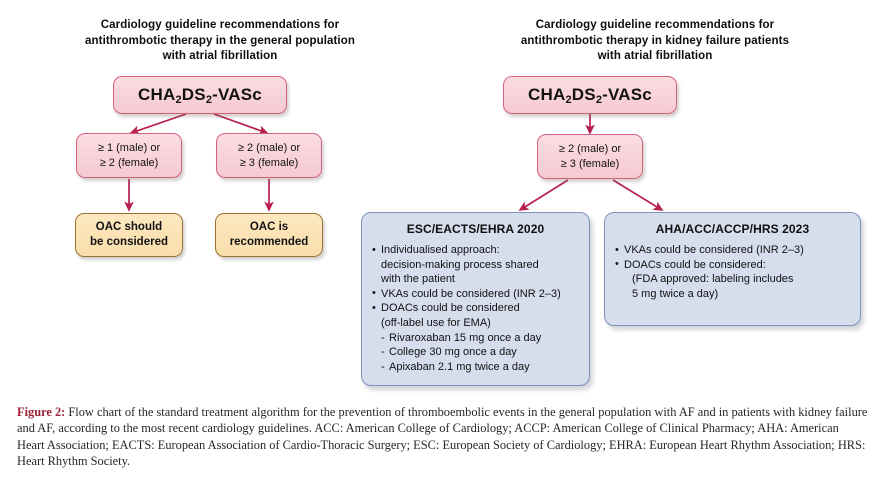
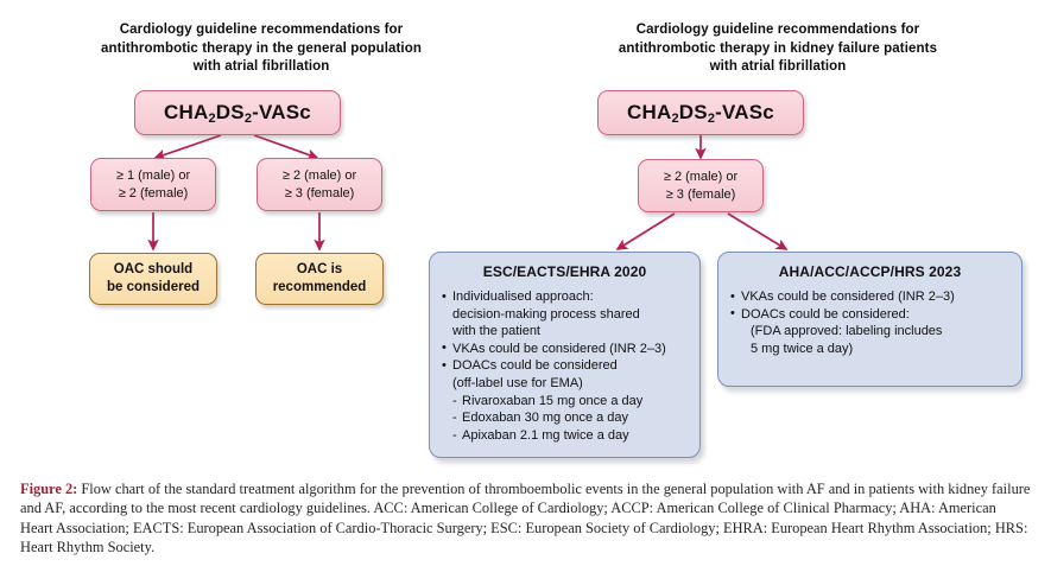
  Cardiology guideline recommendations for
  antithrombotic therapy in the general population
  with atrial fibrillation
  Cardiology guideline recommendations for
  antithrombotic therapy in kidney failure patients
  with atrial fibrillation
  CHA2DS2-VASc
  ≥ 1 (male) or
  ≥ 2 (female)
  ≥ 2 (male) or
  ≥ 3 (female)
  OAC should
  be considered
  OAC is
  recommended
  CHA2DS2-VASc
  ≥ 2 (male) or
  ≥ 3 (female)
  ESC/EACTS/EHRA 2020
  Individualised approach:
  decision-making process shared
  with the patient
  VKAs could be considered (INR 2–3)
  DOACs could be considered
  (off-label use for EMA)
  Rivaroxaban 15 mg once a day
- College 30 mg once a day
+ Edoxaban 30 mg once a day
  Apixaban 2.1 mg twice a day
  AHA/ACC/ACCP/HRS 2023
  VKAs could be considered (INR 2–3)
  DOACs could be considered:
  (FDA approved: labeling includes
  5 mg twice a day)
  Figure 2: Flow chart of the standard treatment algorithm for the prevention of thromboembolic events in the general population with AF and in patients with kidney failure and AF, according to the most recent cardiology guidelines. ACC: American College of Cardiology; ACCP: American College of Clinical Pharmacy; AHA: American Heart Association; EACTS: European Association of Cardio-Thoracic Surgery; ESC: European Society of Cardiology; EHRA: European Heart Rhythm Association; HRS: Heart Rhythm Society.
